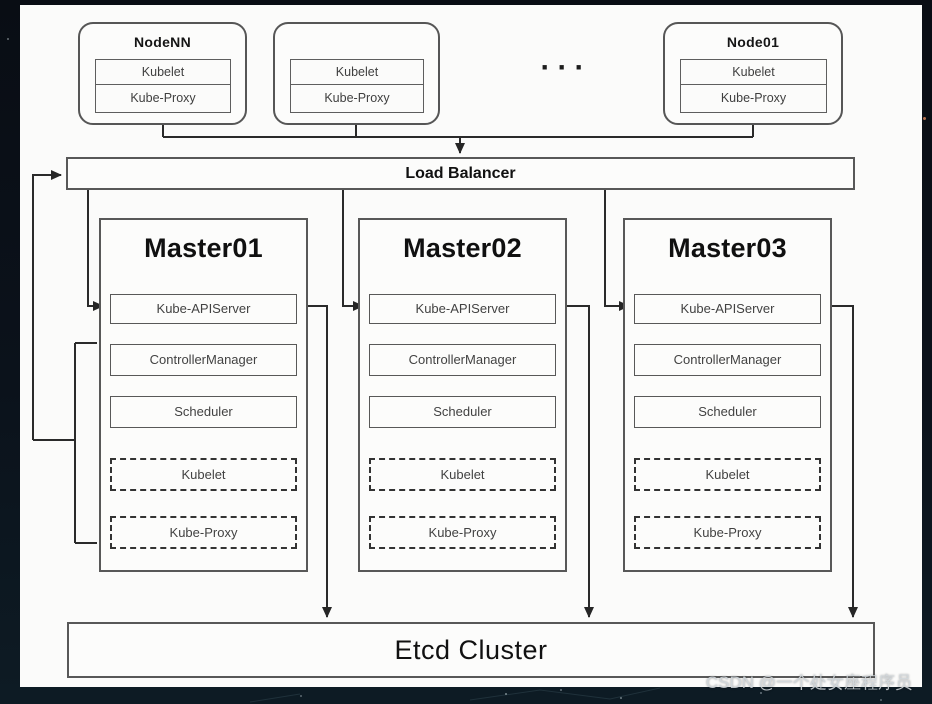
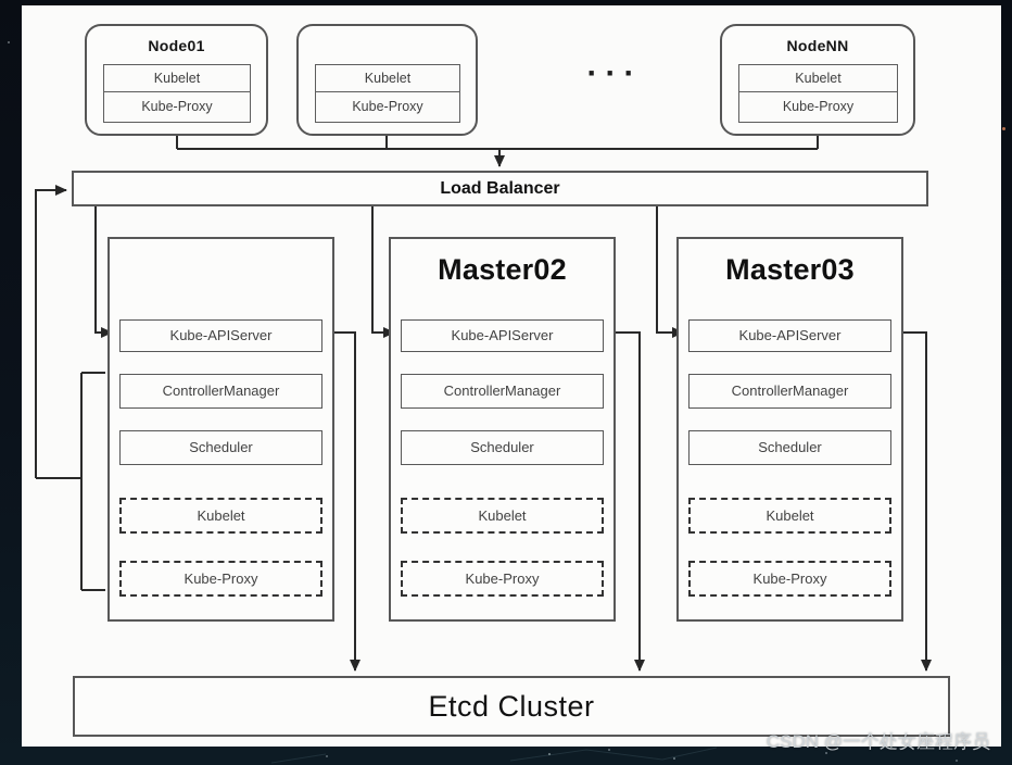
- NodeNN
+ Node01
  Kubelet
  Kube-Proxy
  Kubelet
  Kube-Proxy
  ···
- Node01
+ NodeNN
  Kubelet
  Kube-Proxy
  Load Balancer
- Master01
  Kube-APIServer
  ControllerManager
  Scheduler
  Kubelet
  Kube-Proxy
  Master02
  Kube-APIServer
  ControllerManager
  Scheduler
  Kubelet
  Kube-Proxy
  Master03
  Kube-APIServer
  ControllerManager
  Scheduler
  Kubelet
  Kube-Proxy
  Etcd Cluster
  CSDN @一个处女座程序员
